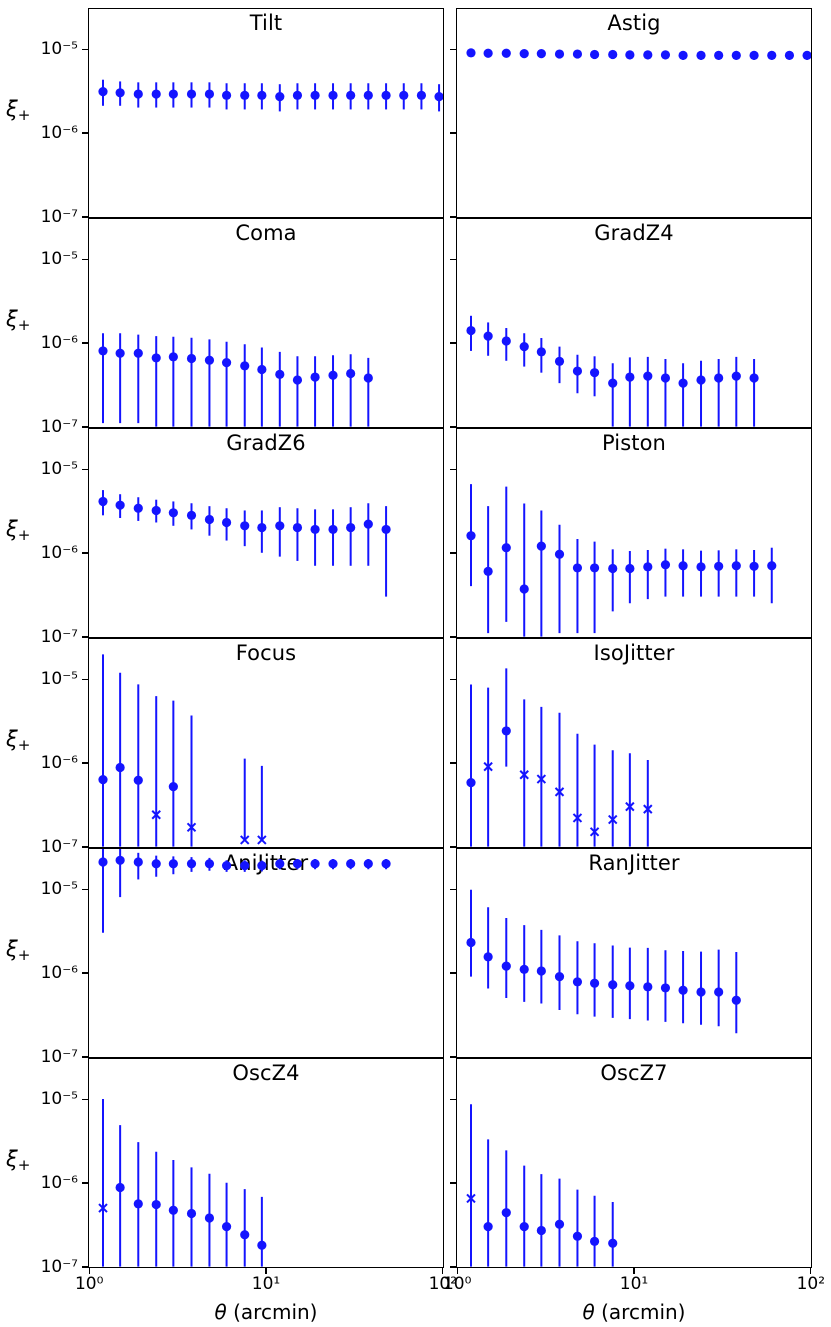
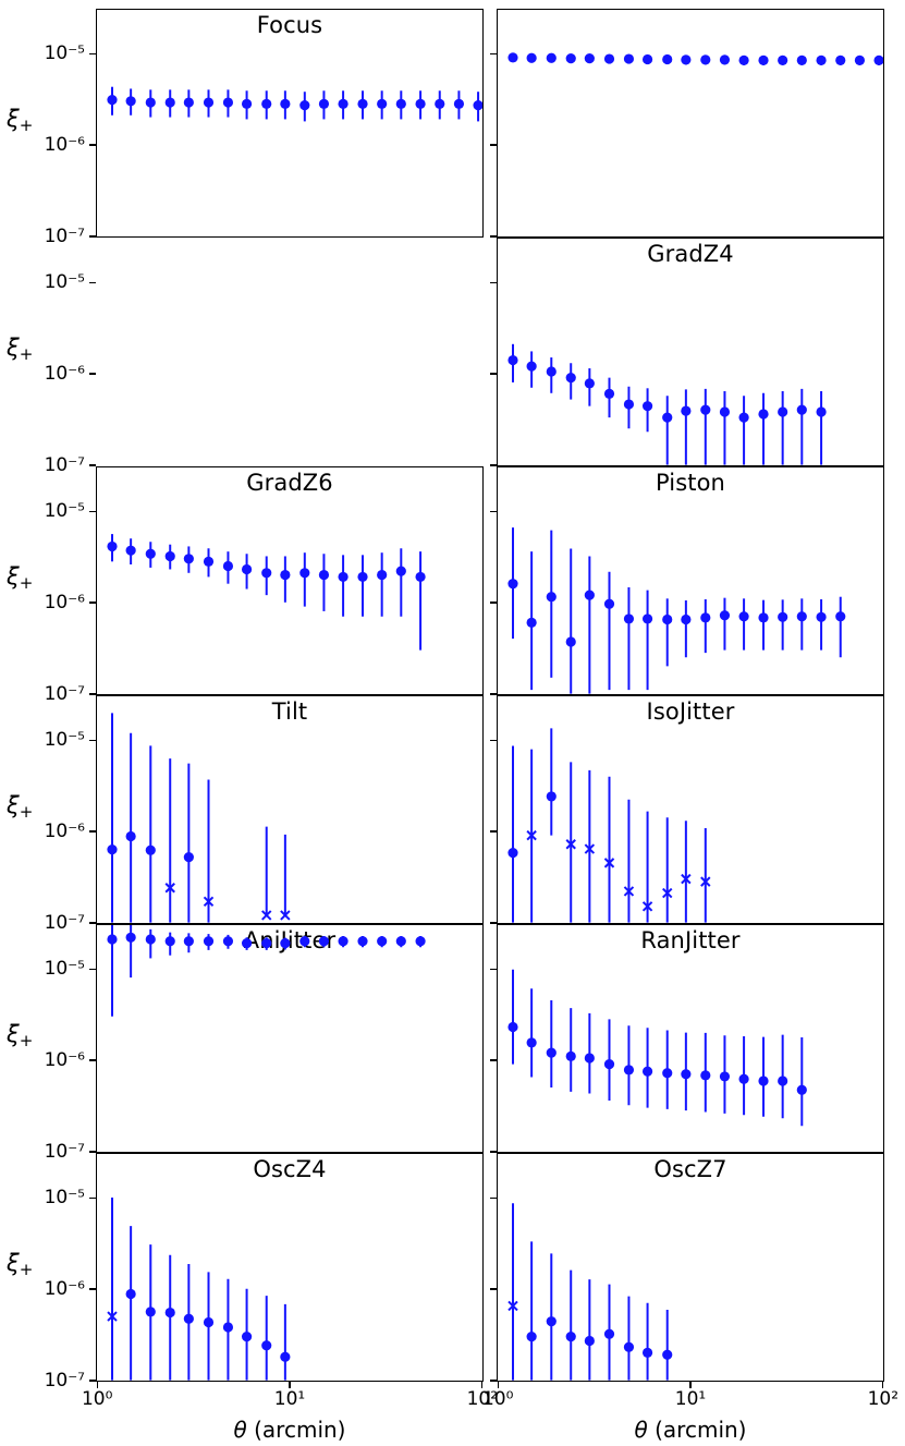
- Tilt
+ Focus
  10⁻⁵
  10⁻⁶
  10⁻⁷
  ξ+
- Astig
- Coma
  10⁻⁵
  10⁻⁶
  10⁻⁷
  ξ+
  GradZ4
  GradZ6
  10⁻⁵
  10⁻⁶
  10⁻⁷
  ξ+
  Piston
- Focus
+ Tilt
  10⁻⁵
  10⁻⁶
  10⁻⁷
  ξ+
  IsoJitter
  10⁻⁵
  10⁻⁶
  10⁻⁷
  ξ+
  RanJitter
  OscZ4
  10⁻⁵
  10⁻⁶
  10⁻⁷
  10⁰
  10¹
  10²
  θ (arcmin)
  ξ+
  OscZ7
  10⁰
  10¹
  10²
  θ (arcmin)
